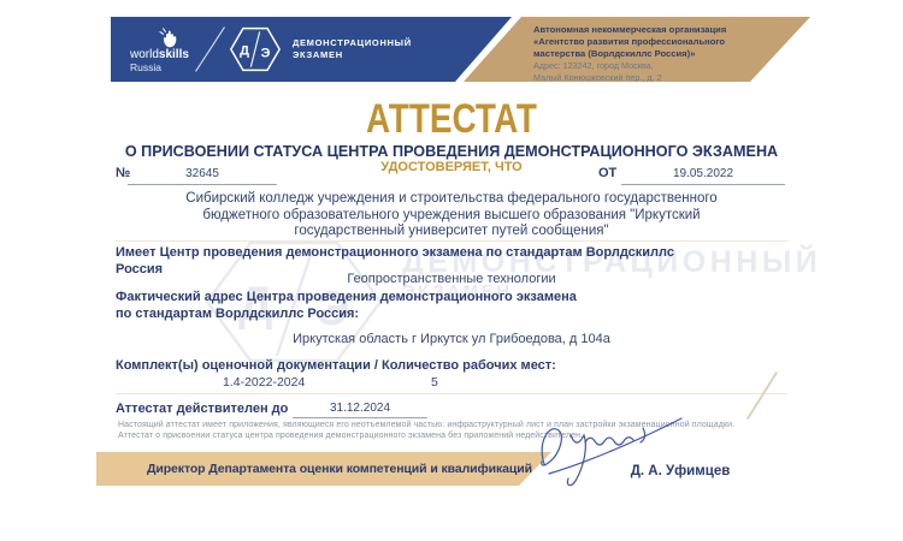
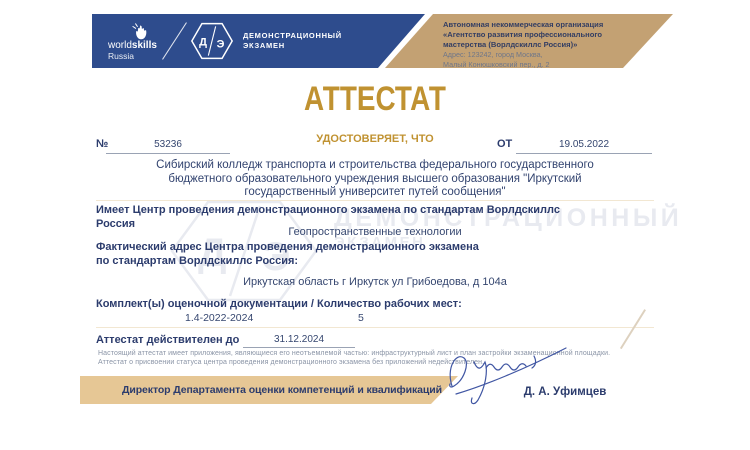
  Д
  Э
  ДЕМОНСТРАЦИОННЫЙ
  ЭКЗАМЕН
  worldskills
  Russia
  Д
  Э
  ДЕМОНСТРАЦИОННЫЙ
  ЭКЗАМЕН
  Автономная некоммерческая организация
  «Агентство развития профессионального
  мастерства (Ворлдскиллс Россия)»
  Адрес: 123242, город Москва,
  Малый Конюшковский пер., д. 2
  АТТЕСТАТ
- О ПРИСВОЕНИИ СТАТУСА ЦЕНТРА ПРОВЕДЕНИЯ ДЕМОНСТРАЦИОННОГО ЭКЗАМЕНА
  УДОСТОВЕРЯЕТ, ЧТО
  №
- 32645
+ 53236
  ОТ
  19.05.2022
- Сибирский колледж учреждения и строительства федерального государственного
+ Сибирский колледж транспорта и строительства федерального государственного
  бюджетного образовательного учреждения высшего образования "Иркутский
  государственный университет путей сообщения"
  Имеет Центр проведения демонстрационного экзамена по стандартам Ворлдскиллс Россия
  Геопространственные технологии
  Фактический адрес Центра проведения демонстрационного экзамена
  по стандартам Ворлдскиллс Россия:
  Иркутская область г Иркутск ул Грибоедова, д 104а
  Комплект(ы) оценочной документации / Количество рабочих мест:
  1.4-2022-2024
  5
  Аттестат действителен до
  31.12.2024
  Директор Департамента оценки компетенций и квалификаций
  Д. А. Уфимцев
